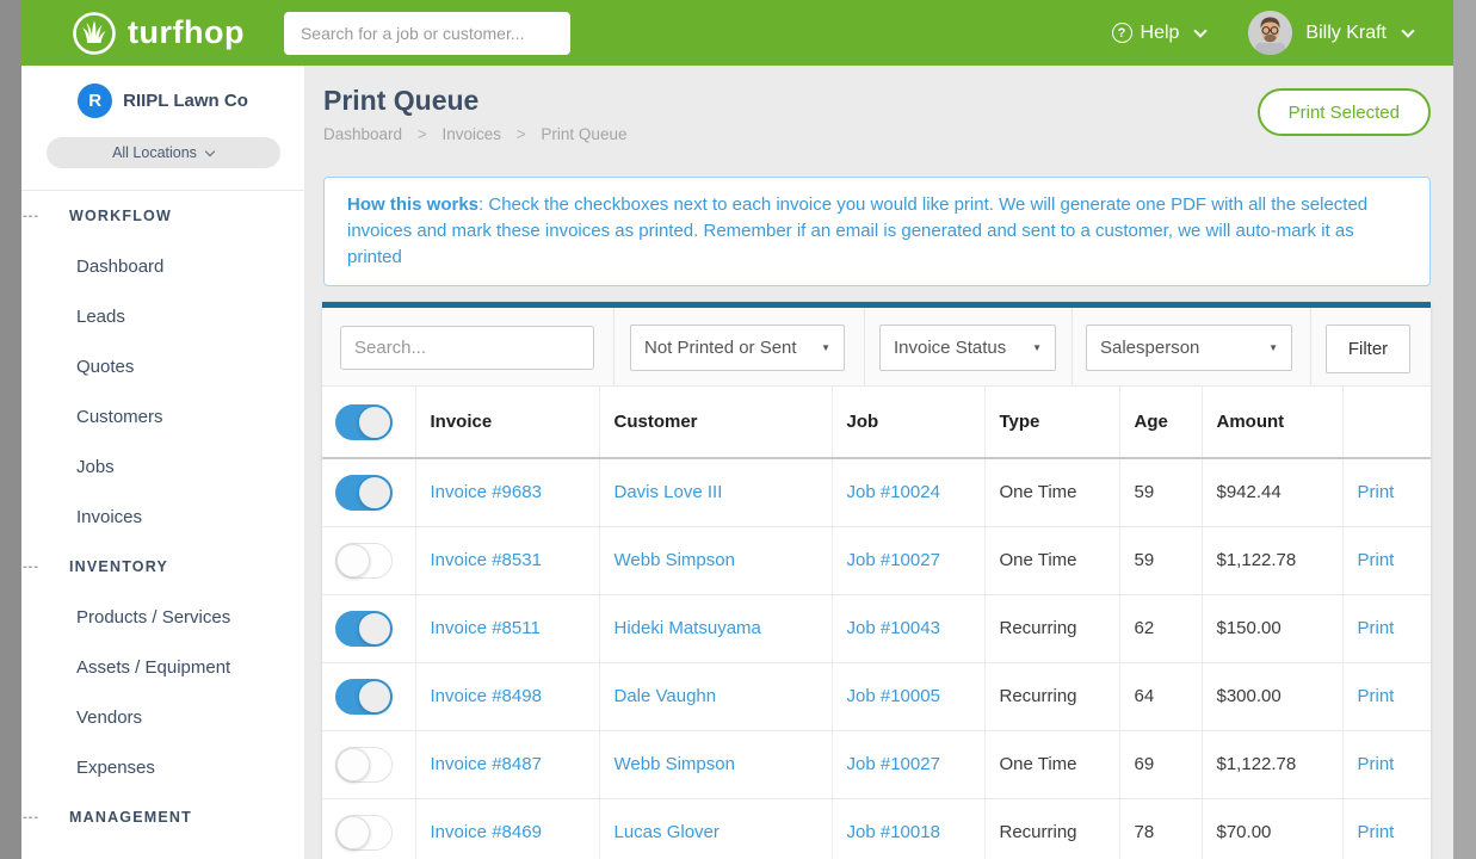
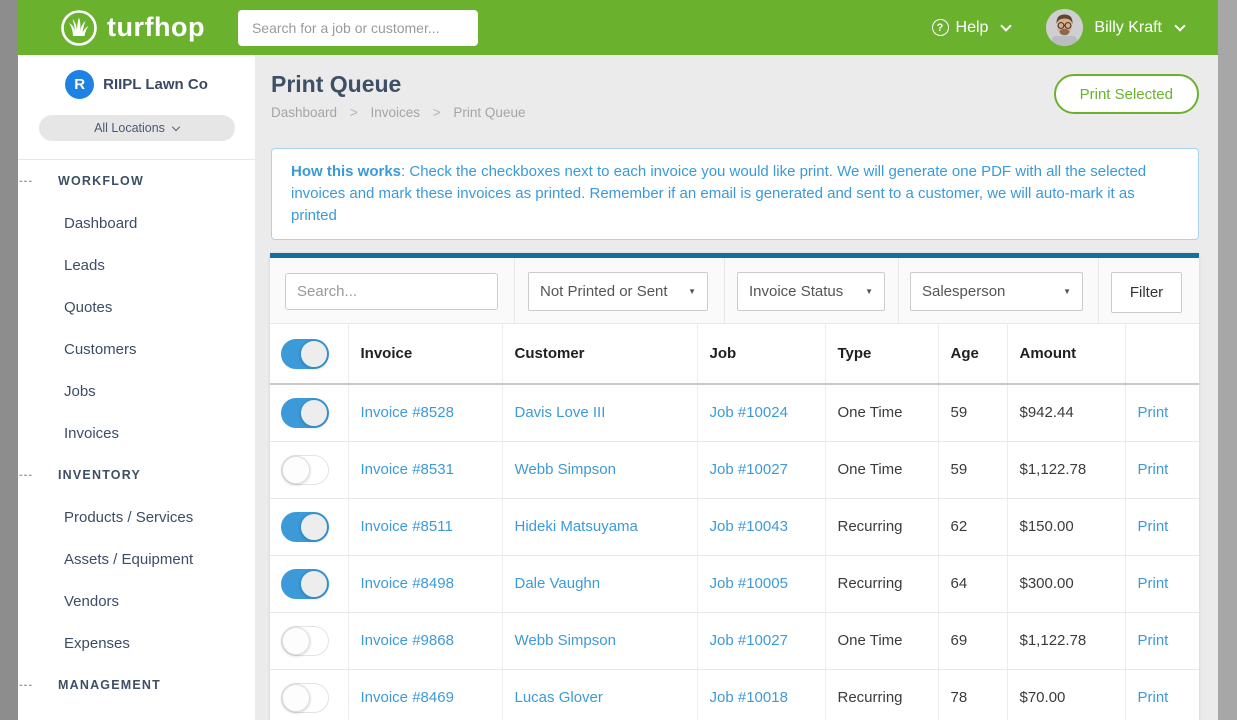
  turfhop
  Search for a job or customer...
  ?
  Help
  Billy Kraft
  R
  RIIPL Lawn Co
  All Locations
  ---
  WORKFLOW
  Dashboard
  Leads
  Quotes
  Customers
  Jobs
  Invoices
  ---
  INVENTORY
  Products / Services
  Assets / Equipment
  Vendors
  Expenses
  ---
  MANAGEMENT
  Print Queue
  Dashboard > Invoices > Print Queue
  Print Selected
  How this works: Check the checkboxes next to each invoice you would like print. We will generate one PDF with all the selected invoices and mark these invoices as printed. Remember if an email is generated and sent to a customer, we will auto-mark it as printed
  Search...
  Not Printed or Sent
  ▼
  Invoice Status
  ▼
  Salesperson
  ▼
  Filter
  	Invoice	Customer	Job	Type	Age	Amount
- 	Invoice #9683	Davis Love III	Job #10024	One Time	59	$942.44	Print
+ 	Invoice #8528	Davis Love III	Job #10024	One Time	59	$942.44	Print
  	Invoice #8531	Webb Simpson	Job #10027	One Time	59	$1,122.78	Print
  	Invoice #8511	Hideki Matsuyama	Job #10043	Recurring	62	$150.00	Print
  	Invoice #8498	Dale Vaughn	Job #10005	Recurring	64	$300.00	Print
- 	Invoice #8487	Webb Simpson	Job #10027	One Time	69	$1,122.78	Print
+ 	Invoice #9868	Webb Simpson	Job #10027	One Time	69	$1,122.78	Print
  	Invoice #8469	Lucas Glover	Job #10018	Recurring	78	$70.00	Print
